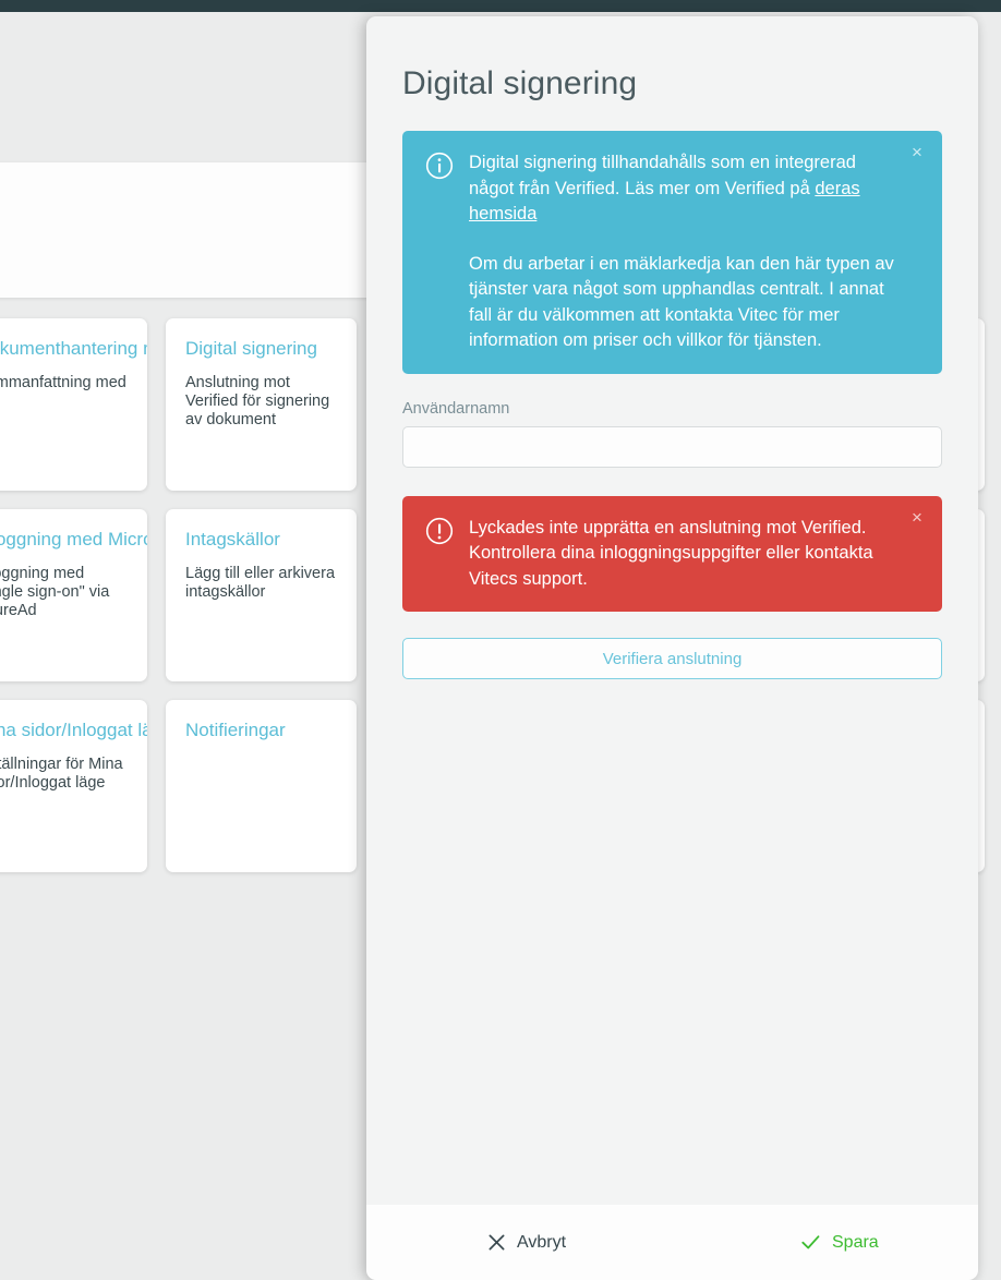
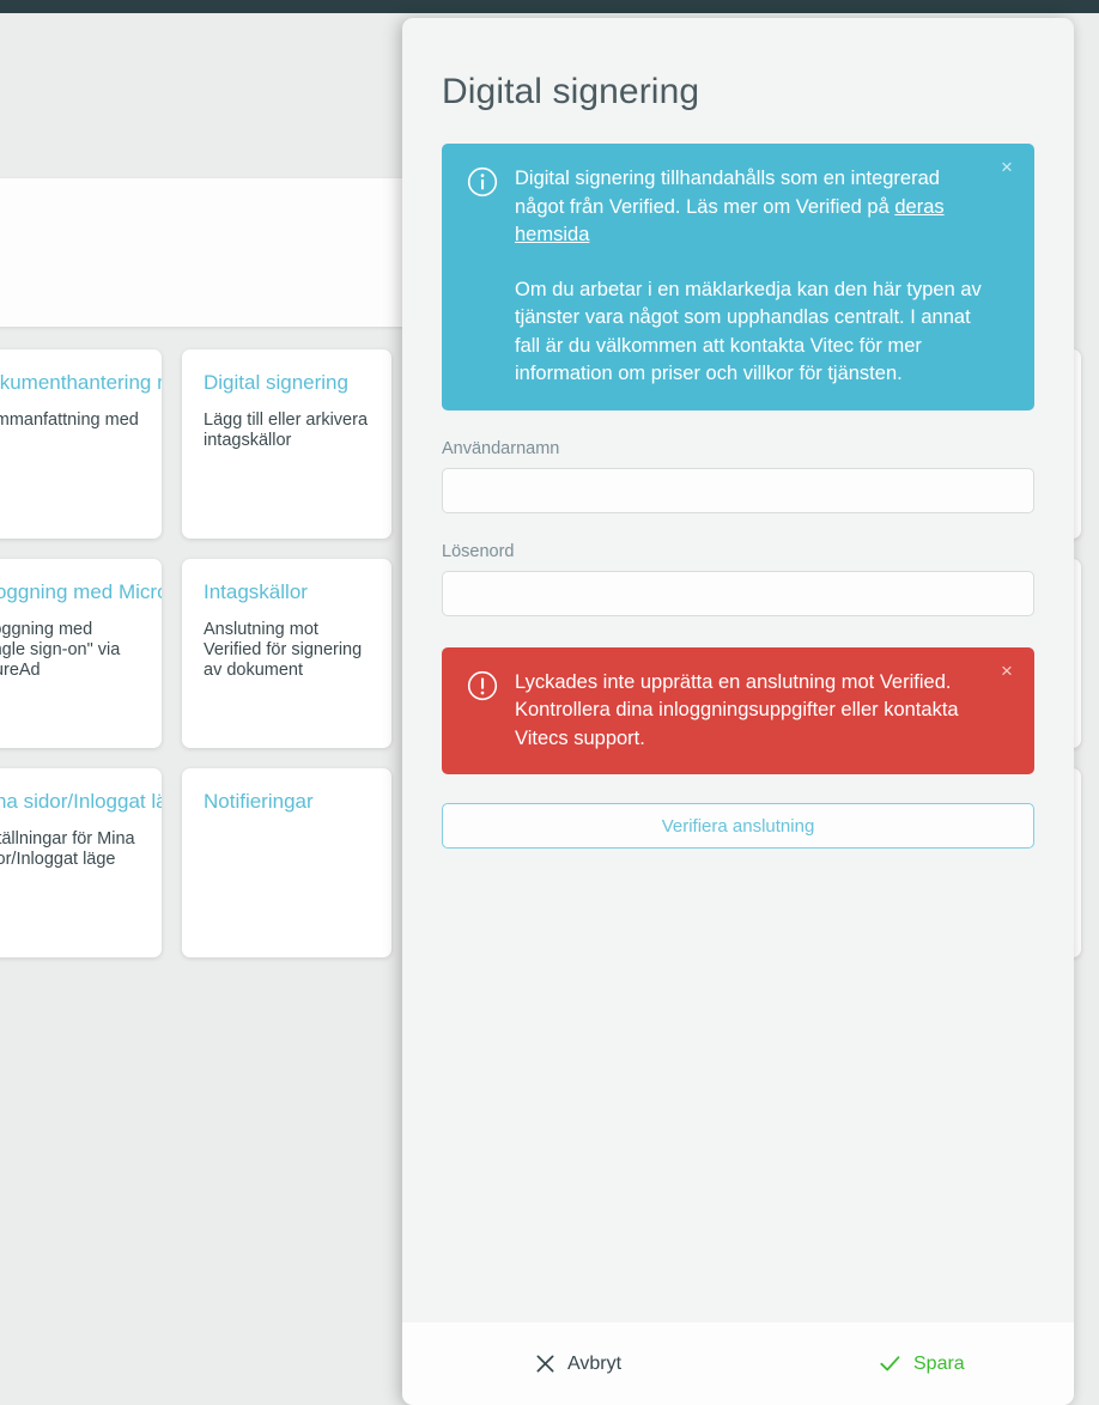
  mmanfattning med
  Digital signering
- Anslutning mot Verified för signering av dokument
+ Lägg till eller arkivera intagskällor
  ggning med gle sign-on" via reAd
  Intagskällor
- Lägg till eller arkivera intagskällor
+ Anslutning mot Verified för signering av dokument
  na sidor/Inloggat lä
  ällningar för Mina or/Inloggat läge
  Notifieringar
  Digital signering
  Digital signering tillhandahålls som en integrerad något från Verified. Läs mer om Verified på deras hemsida
  Om du arbetar i en mäklarkedja kan den här typen av tjänster vara något som upphandlas centralt. I annat fall är du välkommen att kontakta Vitec för mer information om priser och villkor för tjänsten.
  ×
  Användarnamn
+ Lösenord
  Lyckades inte upprätta en anslutning mot Verified. Kontrollera dina inloggningsuppgifter eller kontakta Vitecs support.
  ×
  Verifiera anslutning
  Avbryt
  Spara
